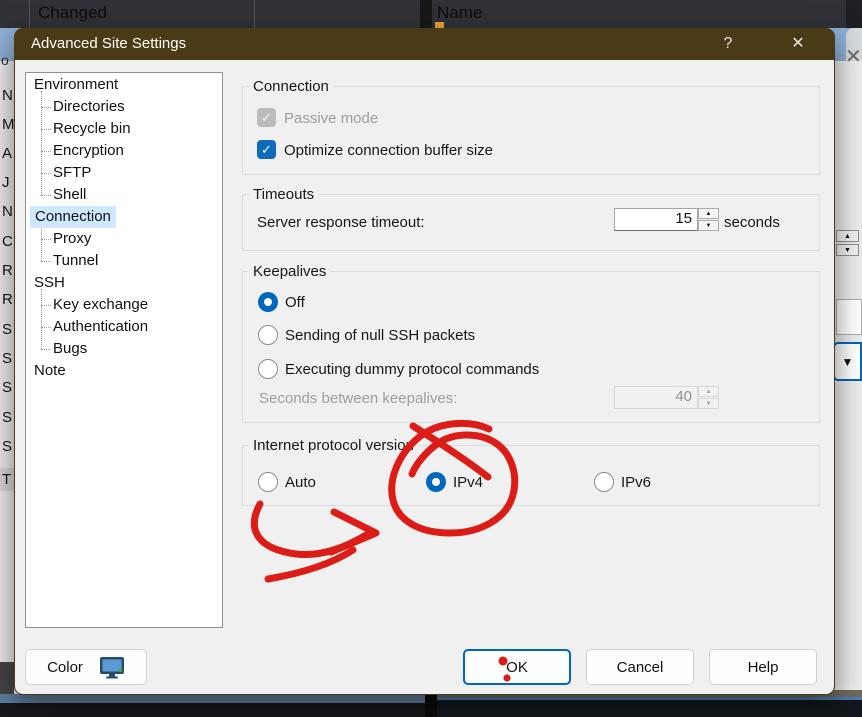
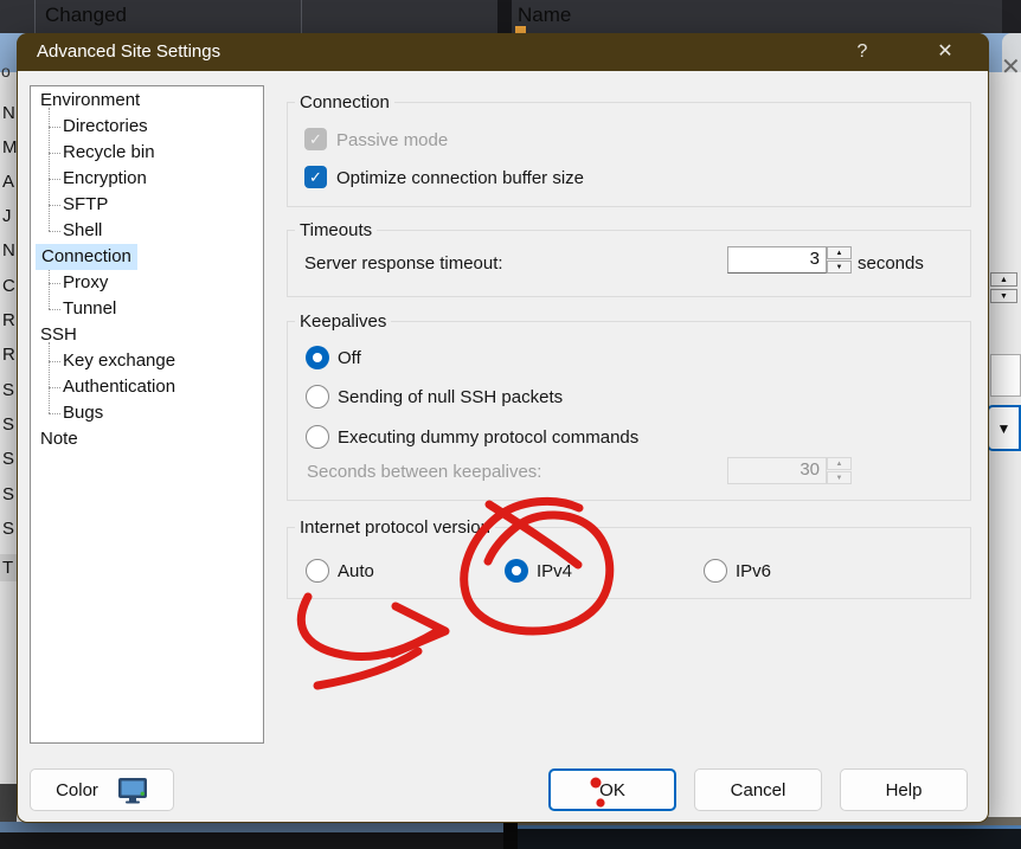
  Changed
  Name
  ✕
  o
  N
  M
  A
  J
  N
  C
  R
  R
  S
  S
  S
  S
  S
  T
  ▼
  Advanced Site Settings
  ?
  ✕
  Environment
  Directories
  Recycle bin
  Encryption
  SFTP
  Shell
  Connection
  Proxy
  Tunnel
  SSH
  Key exchange
  Authentication
  Bugs
  Note
  Connection
  ✓
  Passive mode
  ✓
  Optimize connection buffer size
  Timeouts
  Server response timeout:
- 15
+ 3
  seconds
  Keepalives
  Off
  Sending of null SSH packets
  Executing dummy protocol commands
  Seconds between keepalives:
- 40
+ 30
  Internet protocol versio
  Auto
  IPv4
  IPv6
  Color
  OK
  Cancel
  Help
